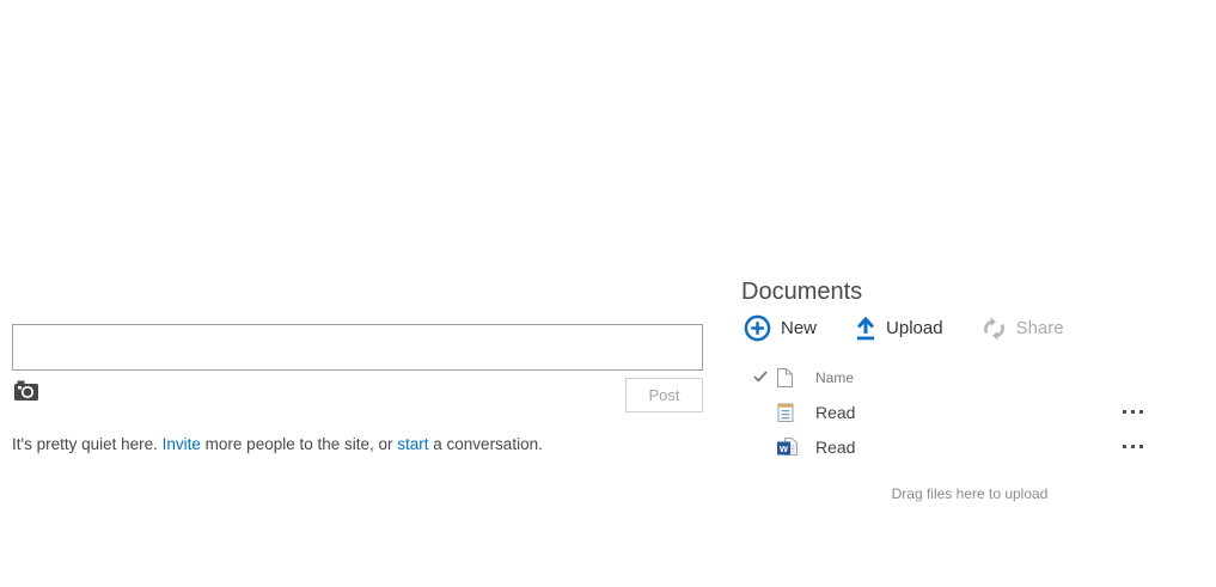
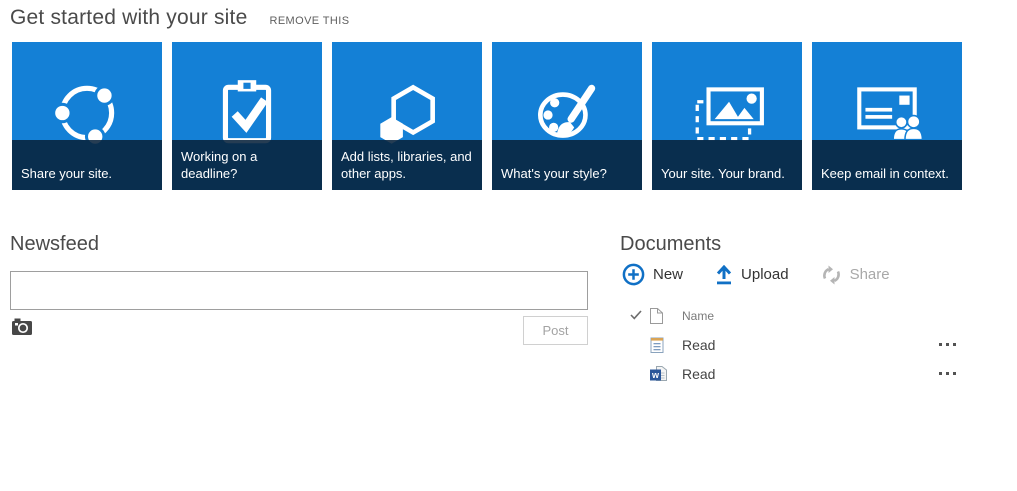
+ Get started with your site
+ REMOVE THIS
+ Share your site.
+ Working on a deadline?
+ Add lists, libraries, and other apps.
+ What's your style?
+ Your site. Your brand.
+ Keep email in context.
+ Newsfeed
  Post
- It's pretty quiet here. Invite more people to the site, or start a conversation.
  Documents
  New
  Upload
  Share
  Name
  Read
  w
  Read
- Drag files here to upload
